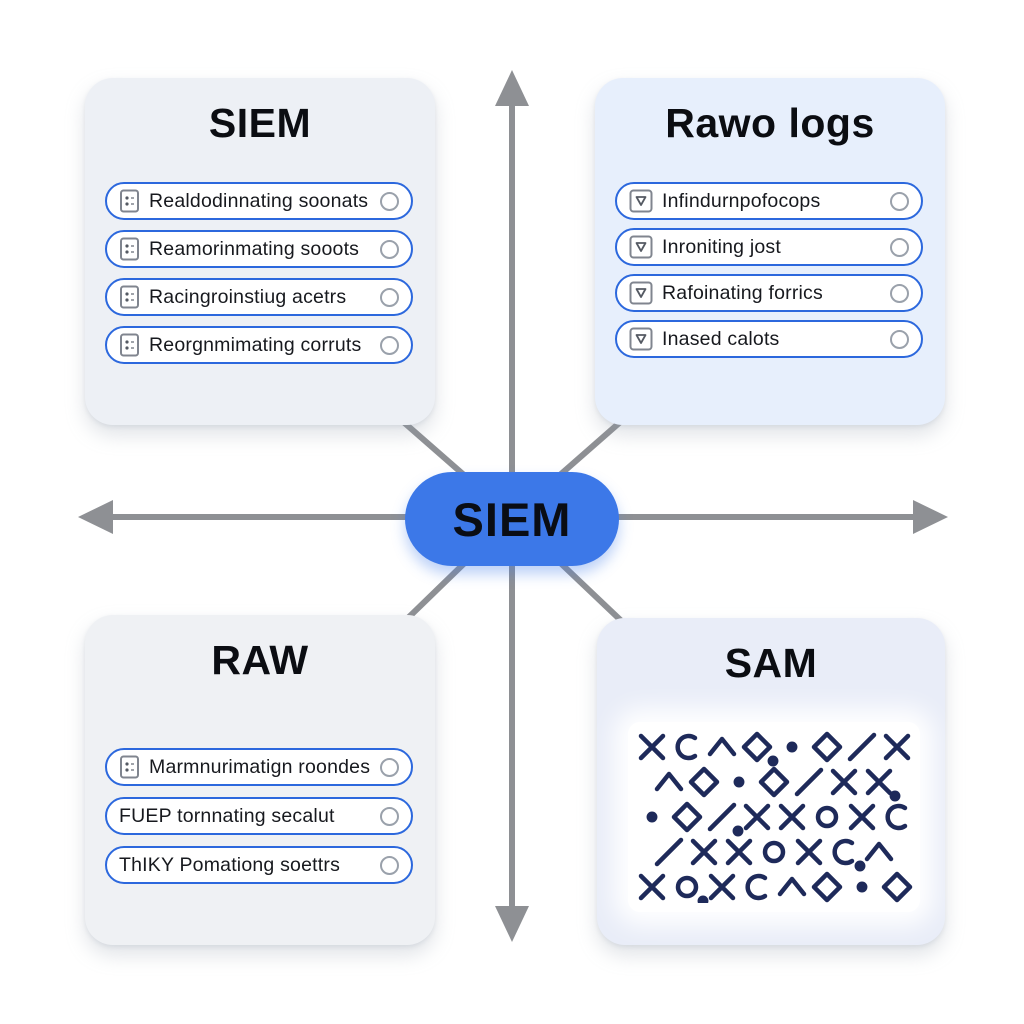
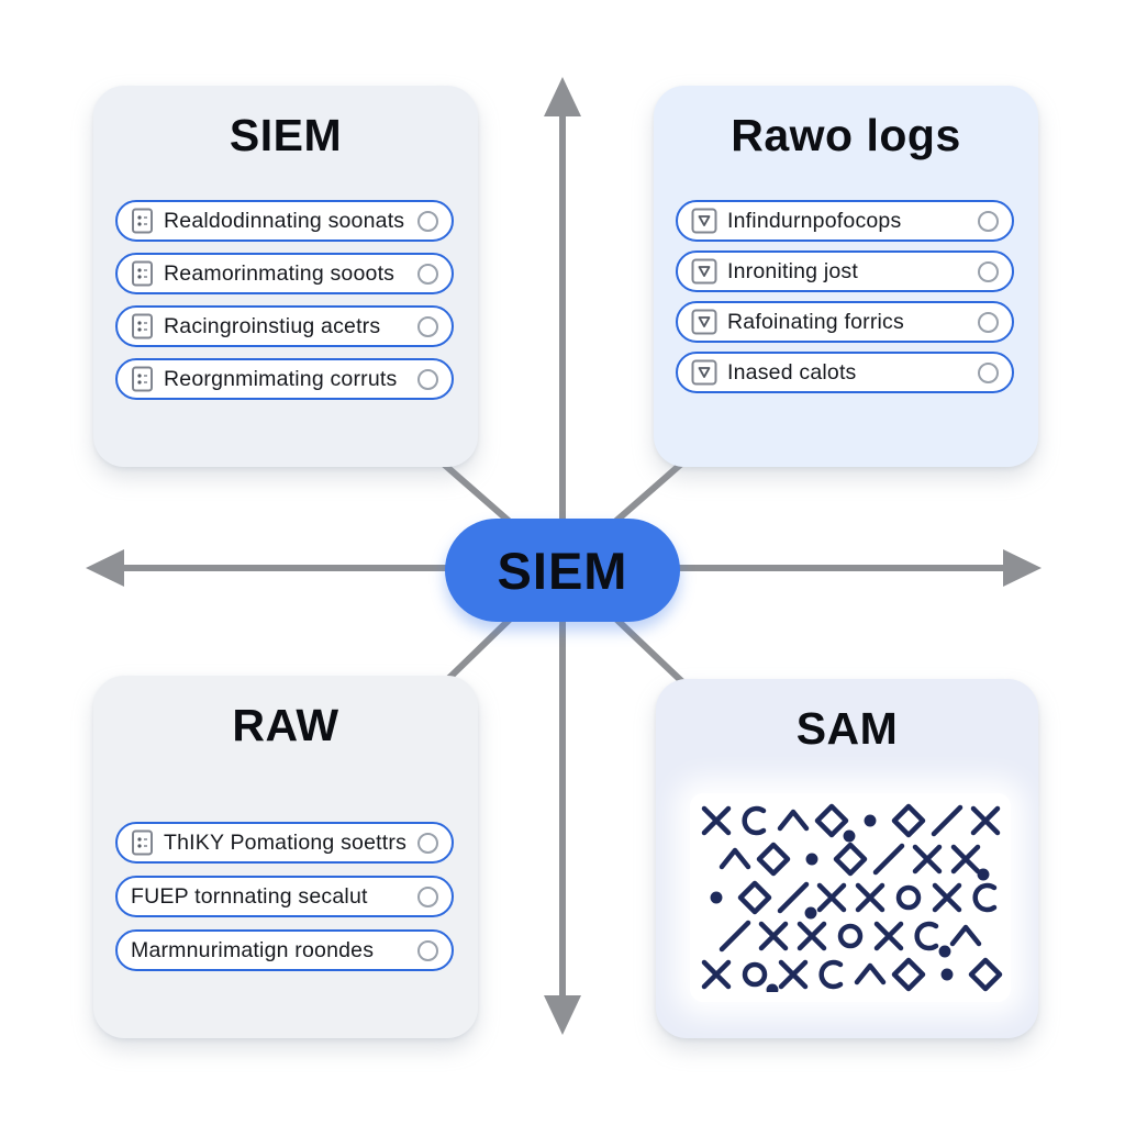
  SIEM
  Realdodinnating soonats
  Reamorinmating sooots
  Racingroinstiug acetrs
  Reorgnmimating corruts
  Rawo logs
  Infindurnpofocops
  Inroniting jost
  Rafoinating forrics
  Inased calots
  RAW
- Marmnurimatign roondes
+ ThIKY Pomationg soettrs
  FUEP tornnating secalut
- ThIKY Pomationg soettrs
+ Marmnurimatign roondes
  SAM
  SIEM
